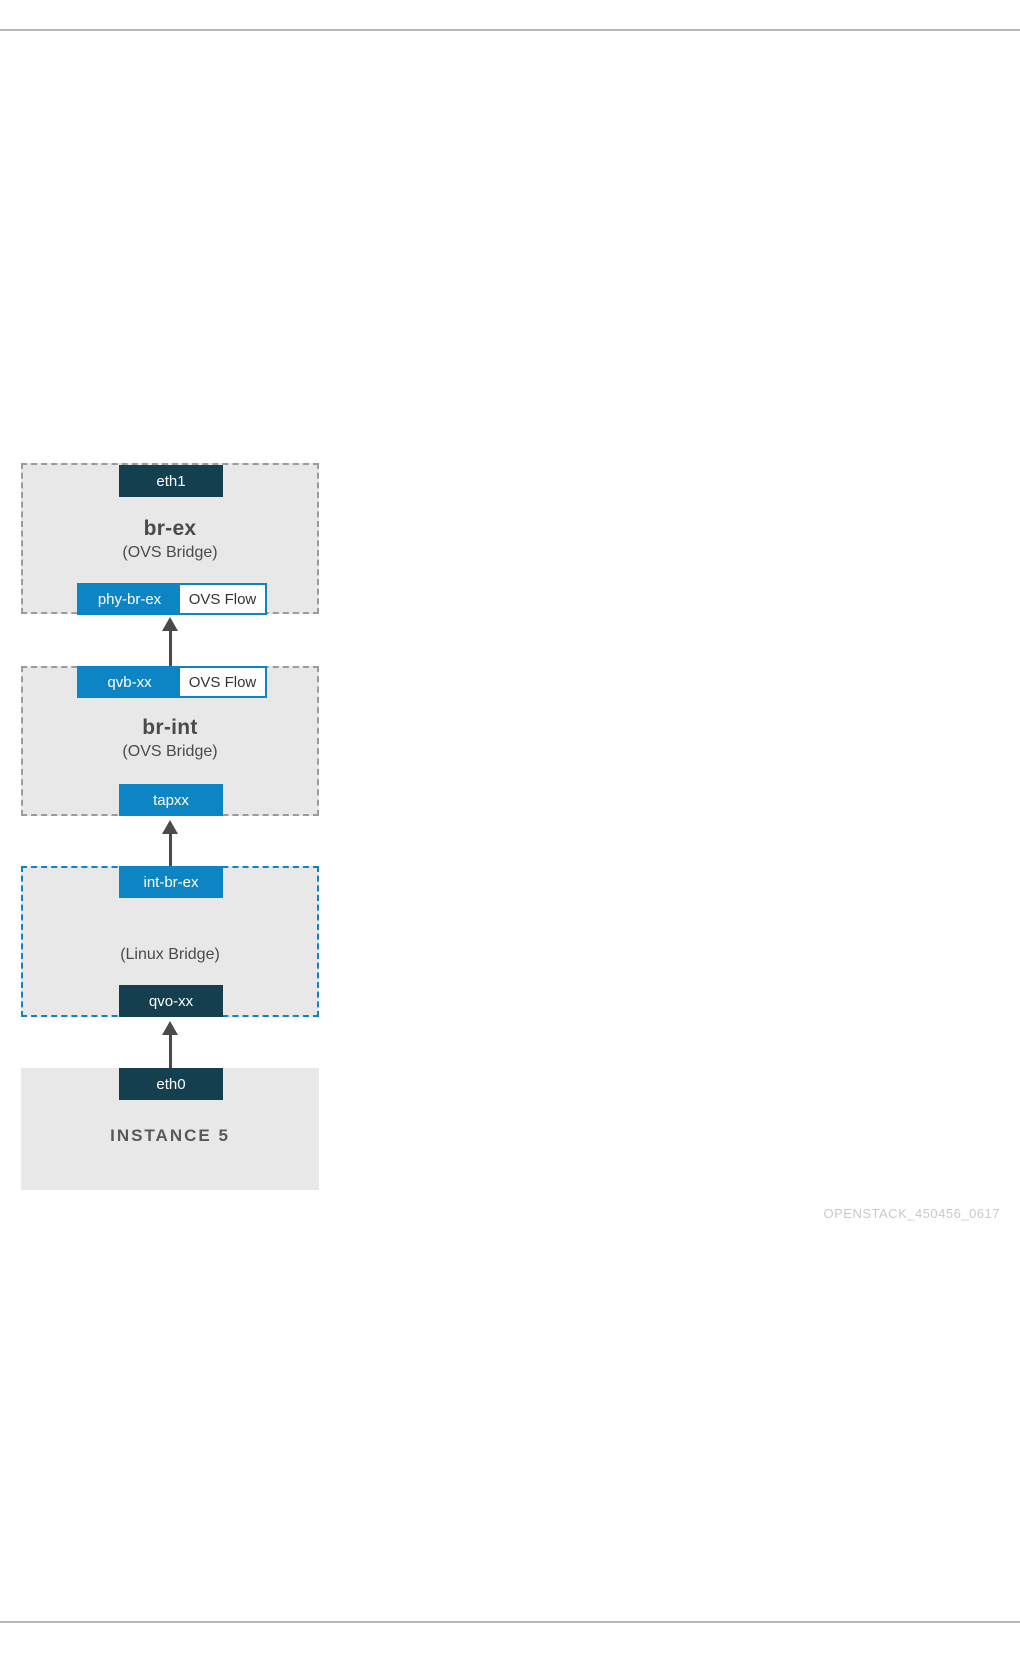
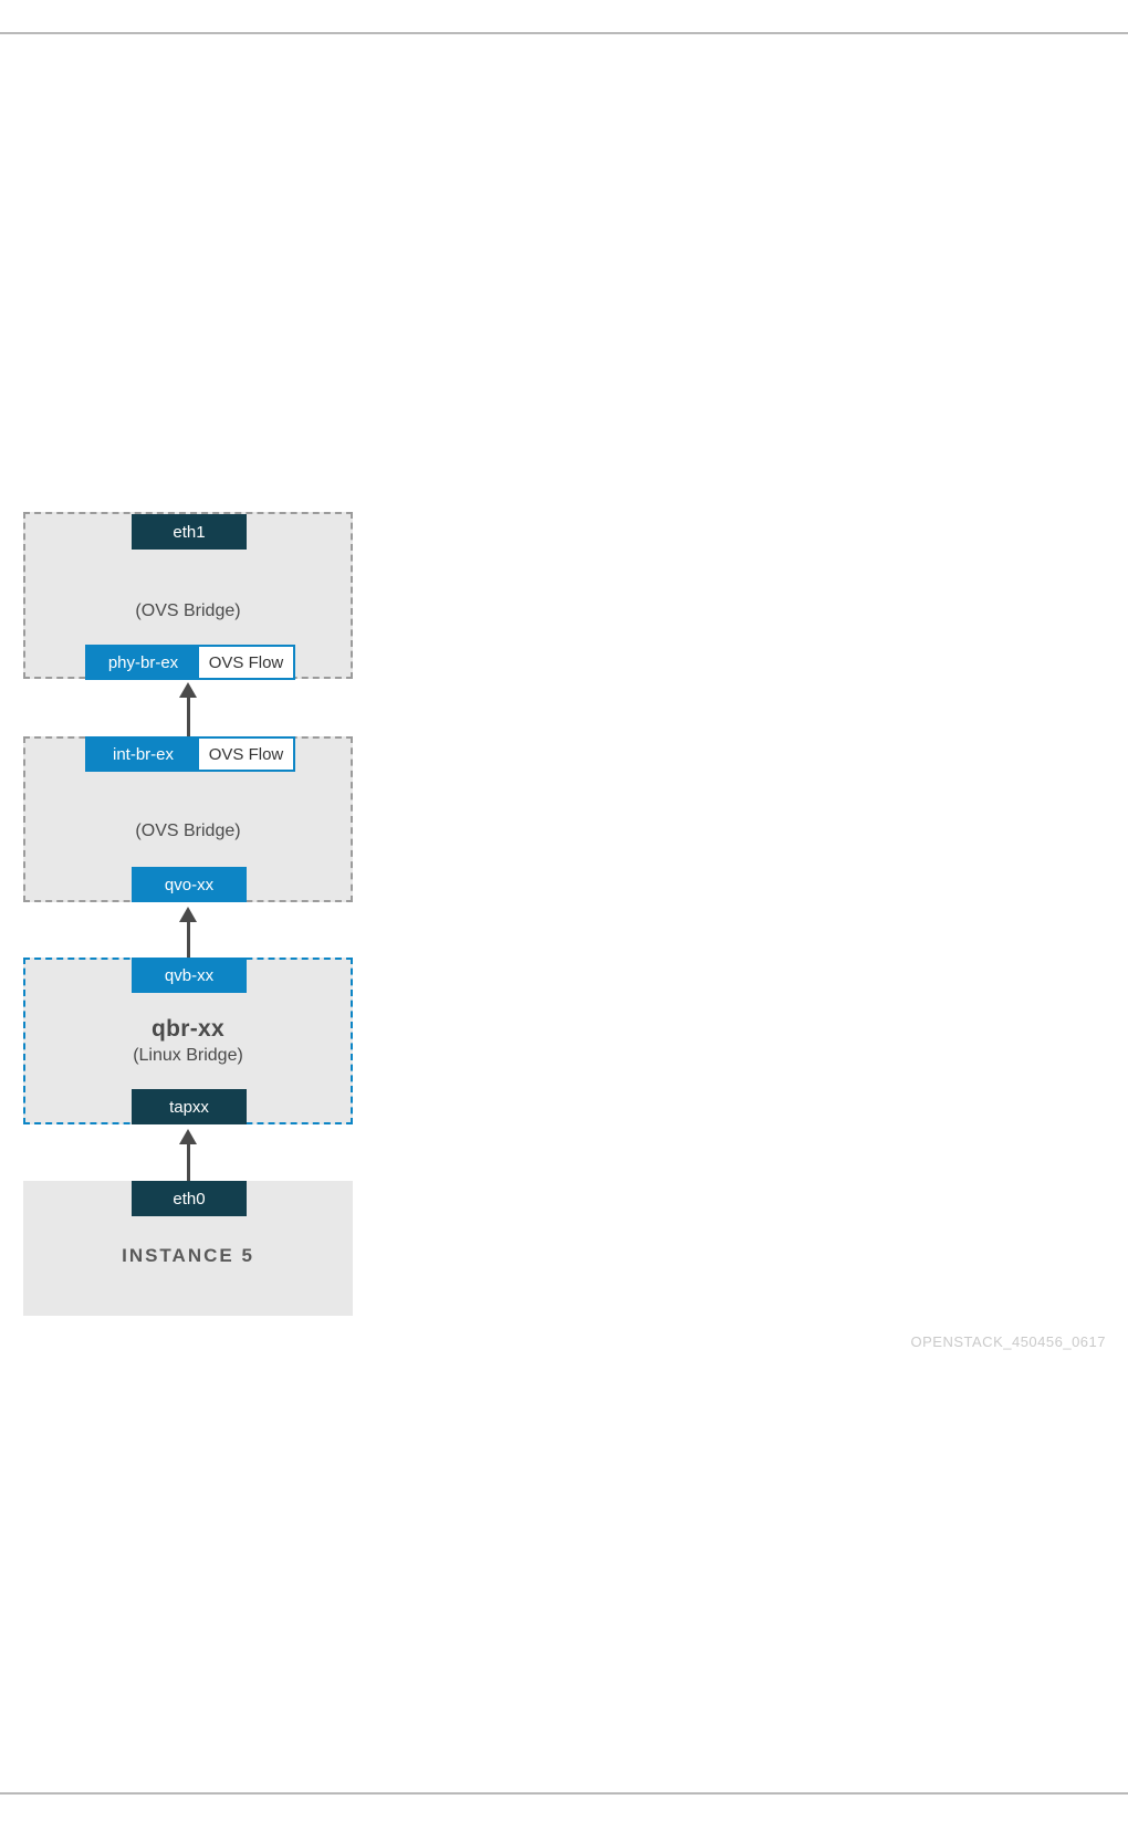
- br-ex
  (OVS Bridge)
  eth1
  phy-br-ex
  OVS Flow
- qvb-xx
+ int-br-ex
  OVS Flow
- br-int
  (OVS Bridge)
- tapxx
+ qvo-xx
- int-br-ex
+ qvb-xx
+ qbr-xx
  (Linux Bridge)
- qvo-xx
+ tapxx
  eth0
  INSTANCE 5
  OPENSTACK_450456_0617
